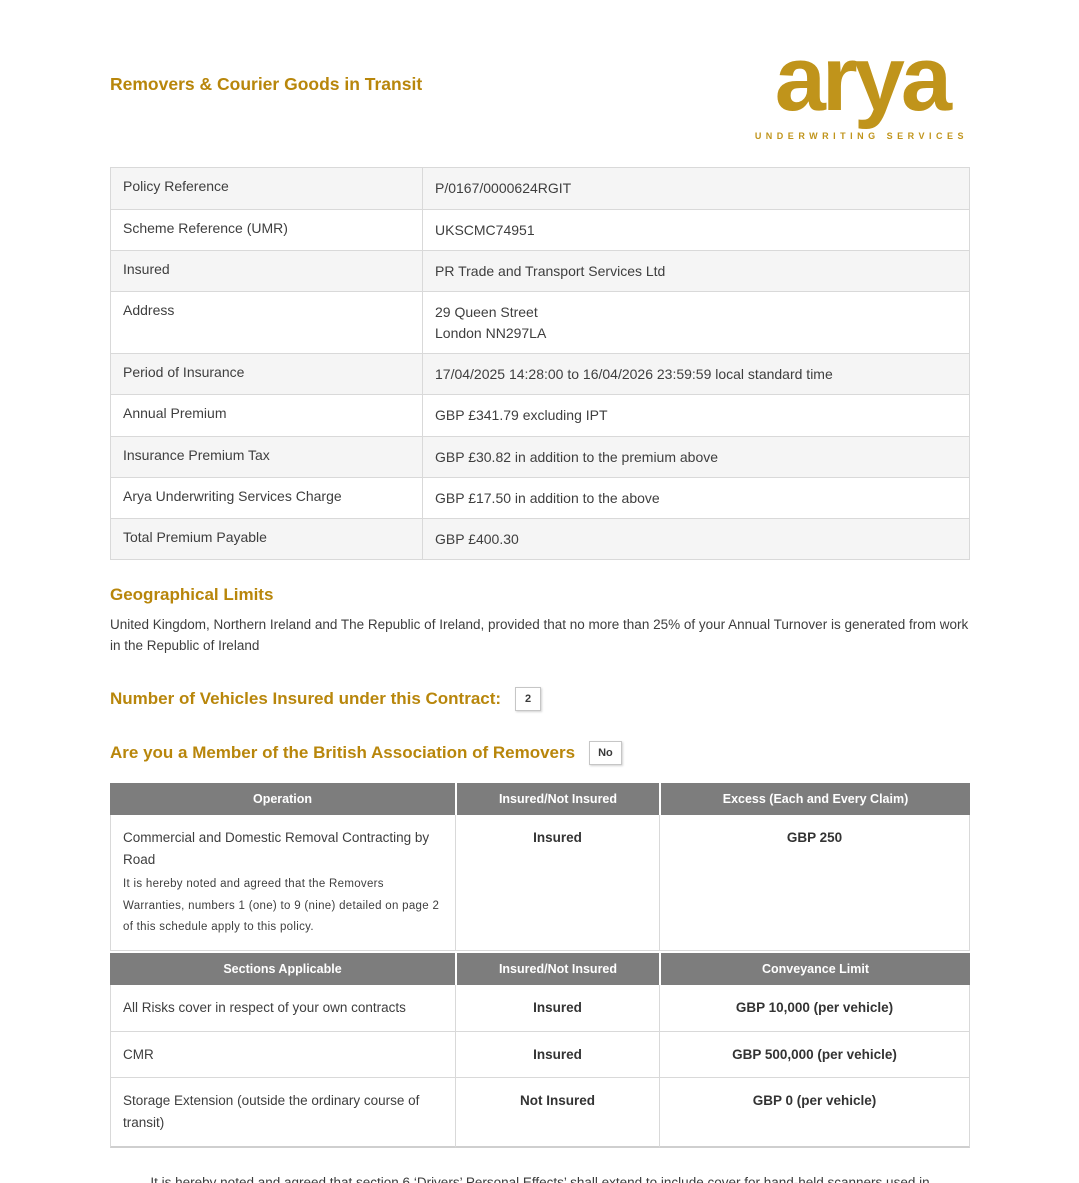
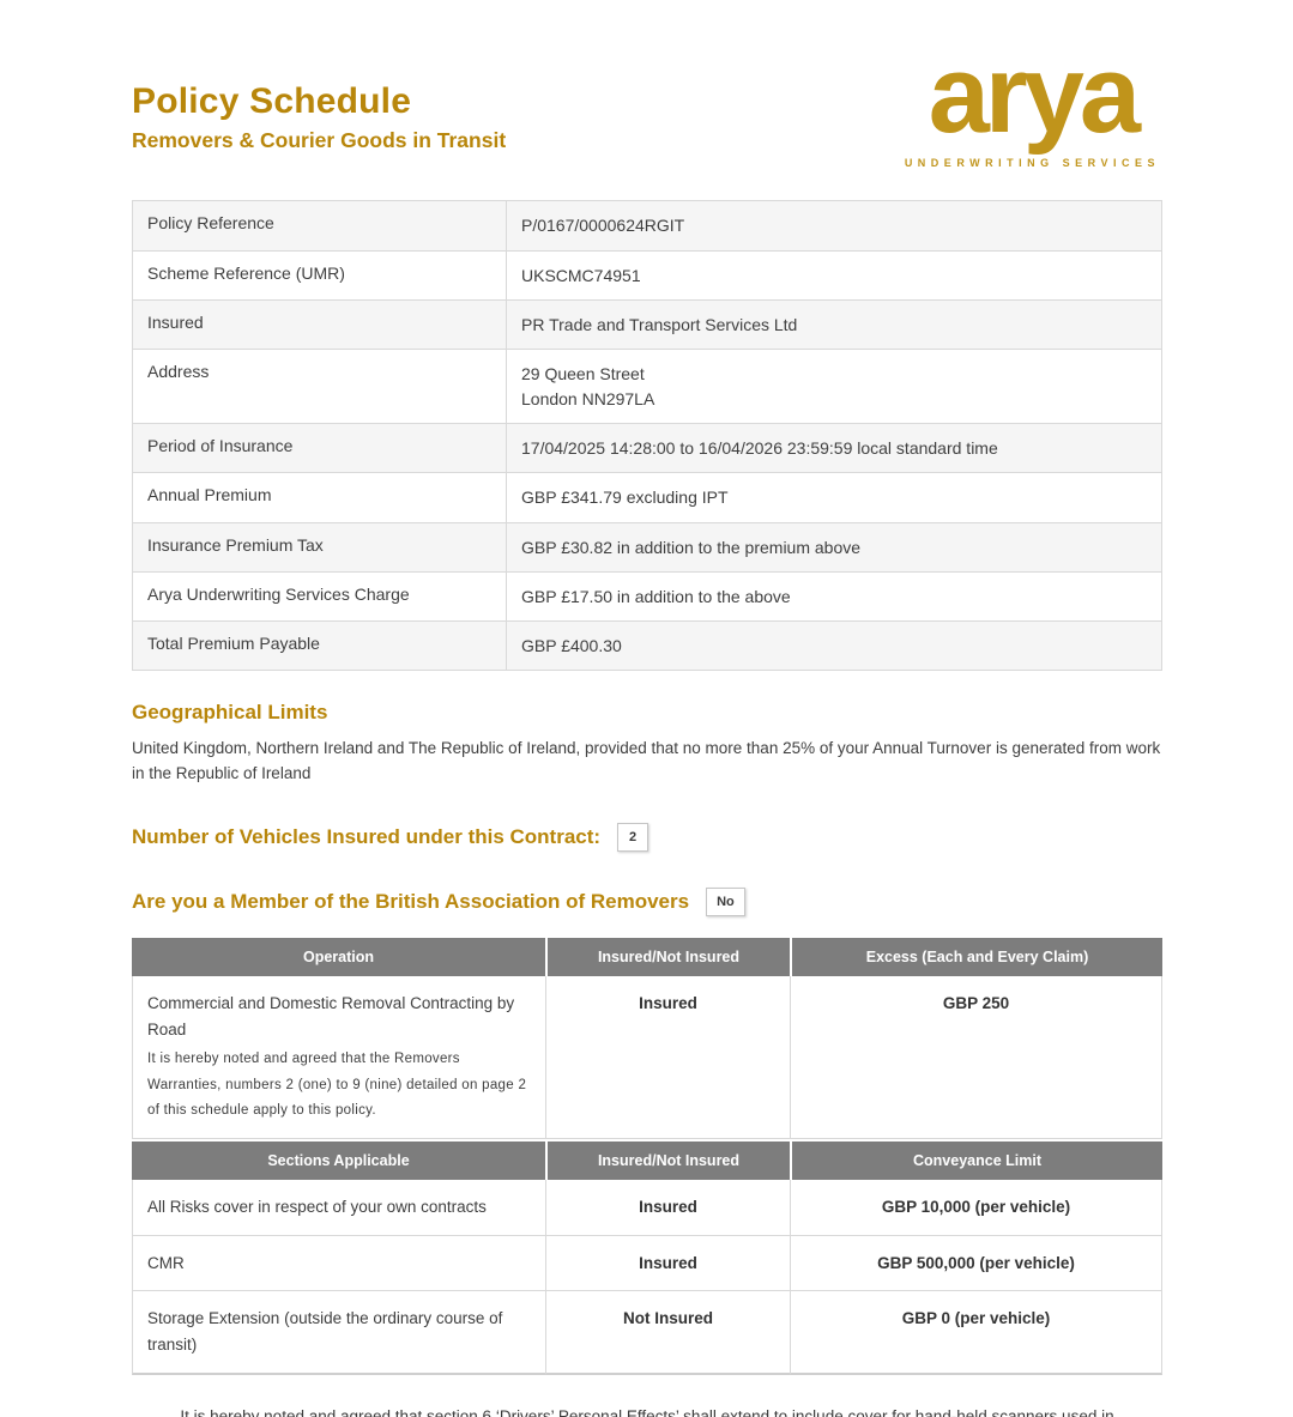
+ Policy Schedule
  Removers & Courier Goods in Transit
  arya
  UNDERWRITING SERVICES
  Policy Reference
  P/0167/0000624RGIT
  Scheme Reference (UMR)
  UKSCMC74951
  Insured
  PR Trade and Transport Services Ltd
  Address
  29 Queen Street
  London NN297LA
  Period of Insurance
  17/04/2025 14:28:00 to 16/04/2026 23:59:59 local standard time
  Annual Premium
  GBP £341.79 excluding IPT
  Insurance Premium Tax
  GBP £30.82 in addition to the premium above
  Arya Underwriting Services Charge
  GBP £17.50 in addition to the above
  Total Premium Payable
  GBP £400.30
  Geographical Limits
  United Kingdom, Northern Ireland and The Republic of Ireland, provided that no more than 25% of your Annual Turnover is generated from work in the Republic of Ireland
  Number of Vehicles Insured under this Contract:
  2
  Are you a Member of the British Association of Removers
  No
  Operation
  Insured/Not Insured
  Excess (Each and Every Claim)
  Commercial and Domestic Removal Contracting by Road
- It is hereby noted and agreed that the Removers Warranties, numbers 1 (one) to 9 (nine) detailed on page 2 of this schedule apply to this policy.
+ It is hereby noted and agreed that the Removers Warranties, numbers 2 (one) to 9 (nine) detailed on page 2 of this schedule apply to this policy.
  Insured
  GBP 250
  Sections Applicable
  Insured/Not Insured
  Conveyance Limit
  All Risks cover in respect of your own contracts
  Insured
  GBP 10,000 (per vehicle)
  CMR
  Insured
  GBP 500,000 (per vehicle)
  Storage Extension (outside the ordinary course of transit)
  Not Insured
  GBP 0 (per vehicle)
